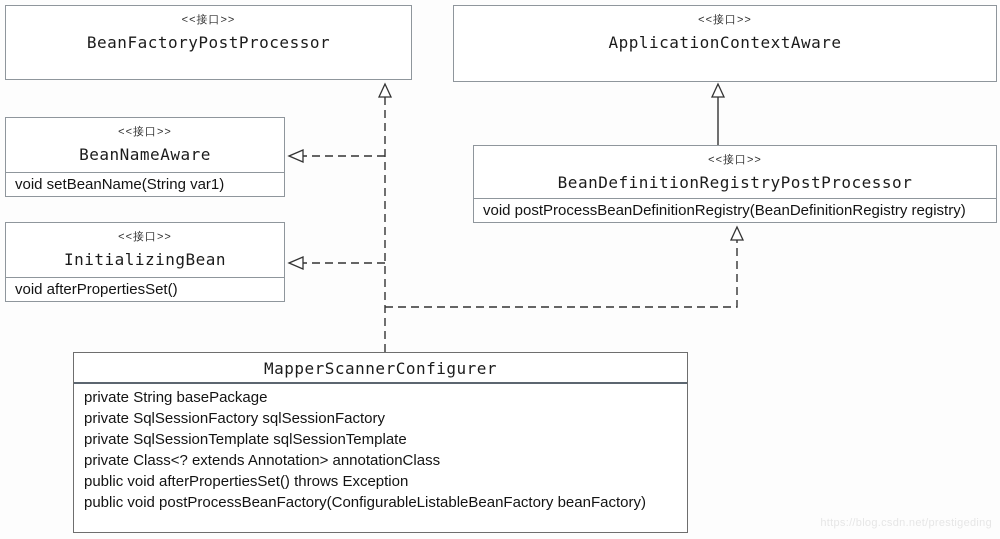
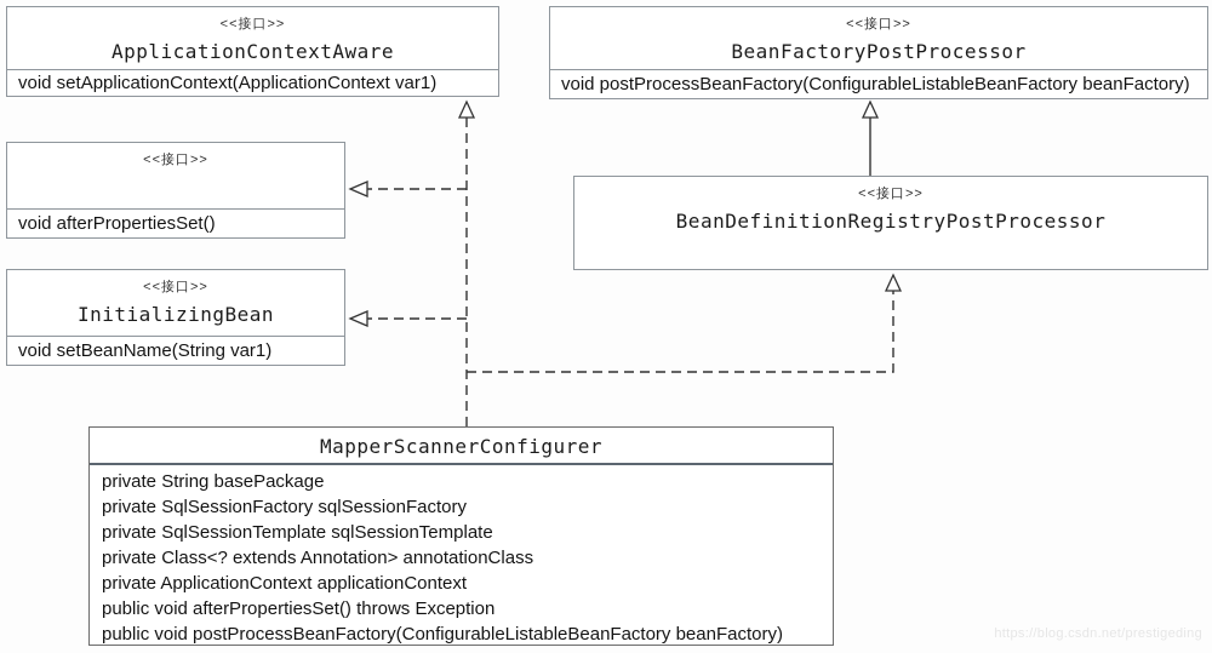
  <<接口>>
- BeanFactoryPostProcessor
+ ApplicationContextAware
+ void setApplicationContext(ApplicationContext var1)
  <<接口>>
- ApplicationContextAware
+ BeanFactoryPostProcessor
+ void postProcessBeanFactory(ConfigurableListableBeanFactory beanFactory)
  <<接口>>
- BeanNameAware
- void setBeanName(String var1)
+ void afterPropertiesSet()
  <<接口>>
  BeanDefinitionRegistryPostProcessor
- void postProcessBeanDefinitionRegistry(BeanDefinitionRegistry registry)
  <<接口>>
  InitializingBean
- void afterPropertiesSet()
+ void setBeanName(String var1)
  MapperScannerConfigurer
  private String basePackage
  private SqlSessionFactory sqlSessionFactory
  private SqlSessionTemplate sqlSessionTemplate
  private Class<? extends Annotation> annotationClass
+ private ApplicationContext applicationContext
  public void afterPropertiesSet() throws Exception
  public void postProcessBeanFactory(ConfigurableListableBeanFactory beanFactory)
